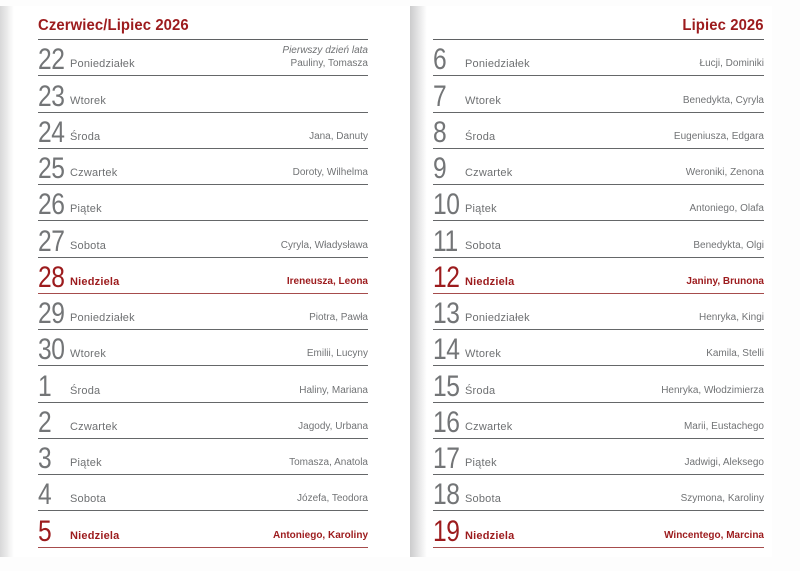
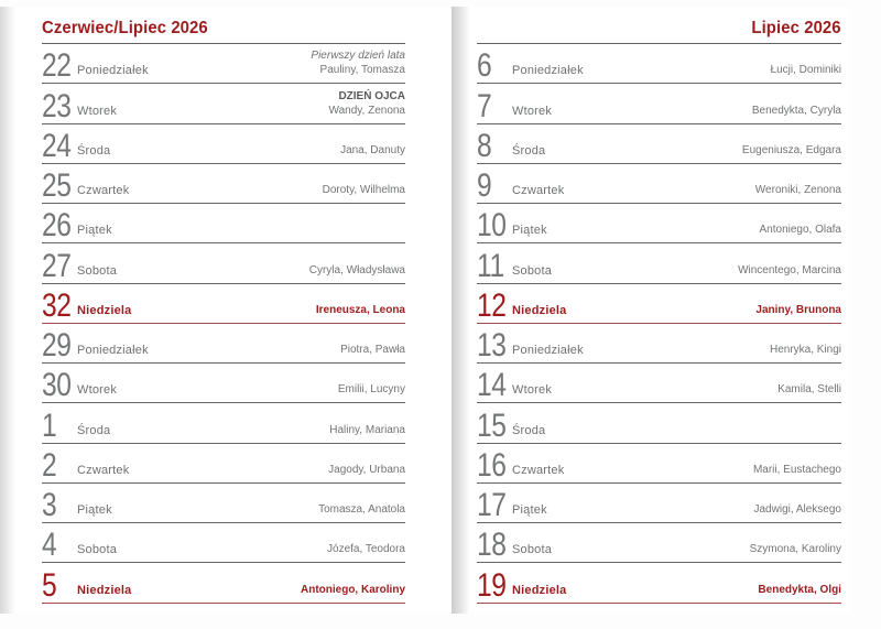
  Czerwiec/Lipiec 2026
  22
  Poniedziałek
  Pierwszy dzień lata
  Pauliny, Tomasza
  23
  Wtorek
+ DZIEŃ OJCA
+ Wandy, Zenona
  24
  Środa
  Jana, Danuty
  25
  Czwartek
  Doroty, Wilhelma
  26
  Piątek
  27
  Sobota
  Cyryla, Władysława
- 28
+ 32
  Niedziela
  Ireneusza, Leona
  29
  Poniedziałek
  Piotra, Pawła
  30
  Wtorek
  Emilii, Lucyny
  1
  Środa
  Haliny, Mariana
  2
  Czwartek
  Jagody, Urbana
  3
  Piątek
  Tomasza, Anatola
  4
  Sobota
  Józefa, Teodora
  5
  Niedziela
  Antoniego, Karoliny
  Lipiec 2026
  6
  Poniedziałek
  Łucji, Dominiki
  7
  Wtorek
  Benedykta, Cyryla
  8
  Środa
  Eugeniusza, Edgara
  9
  Czwartek
  Weroniki, Zenona
  10
  Piątek
  Antoniego, Olafa
  11
  Sobota
- Benedykta, Olgi
+ Wincentego, Marcina
  12
  Niedziela
  Janiny, Brunona
  13
  Poniedziałek
  Henryka, Kingi
  14
  Wtorek
  Kamila, Stelli
  15
  Środa
- Henryka, Włodzimierza
  16
  Czwartek
  Marii, Eustachego
  17
  Piątek
  Jadwigi, Aleksego
  18
  Sobota
  Szymona, Karoliny
  19
  Niedziela
- Wincentego, Marcina
+ Benedykta, Olgi
